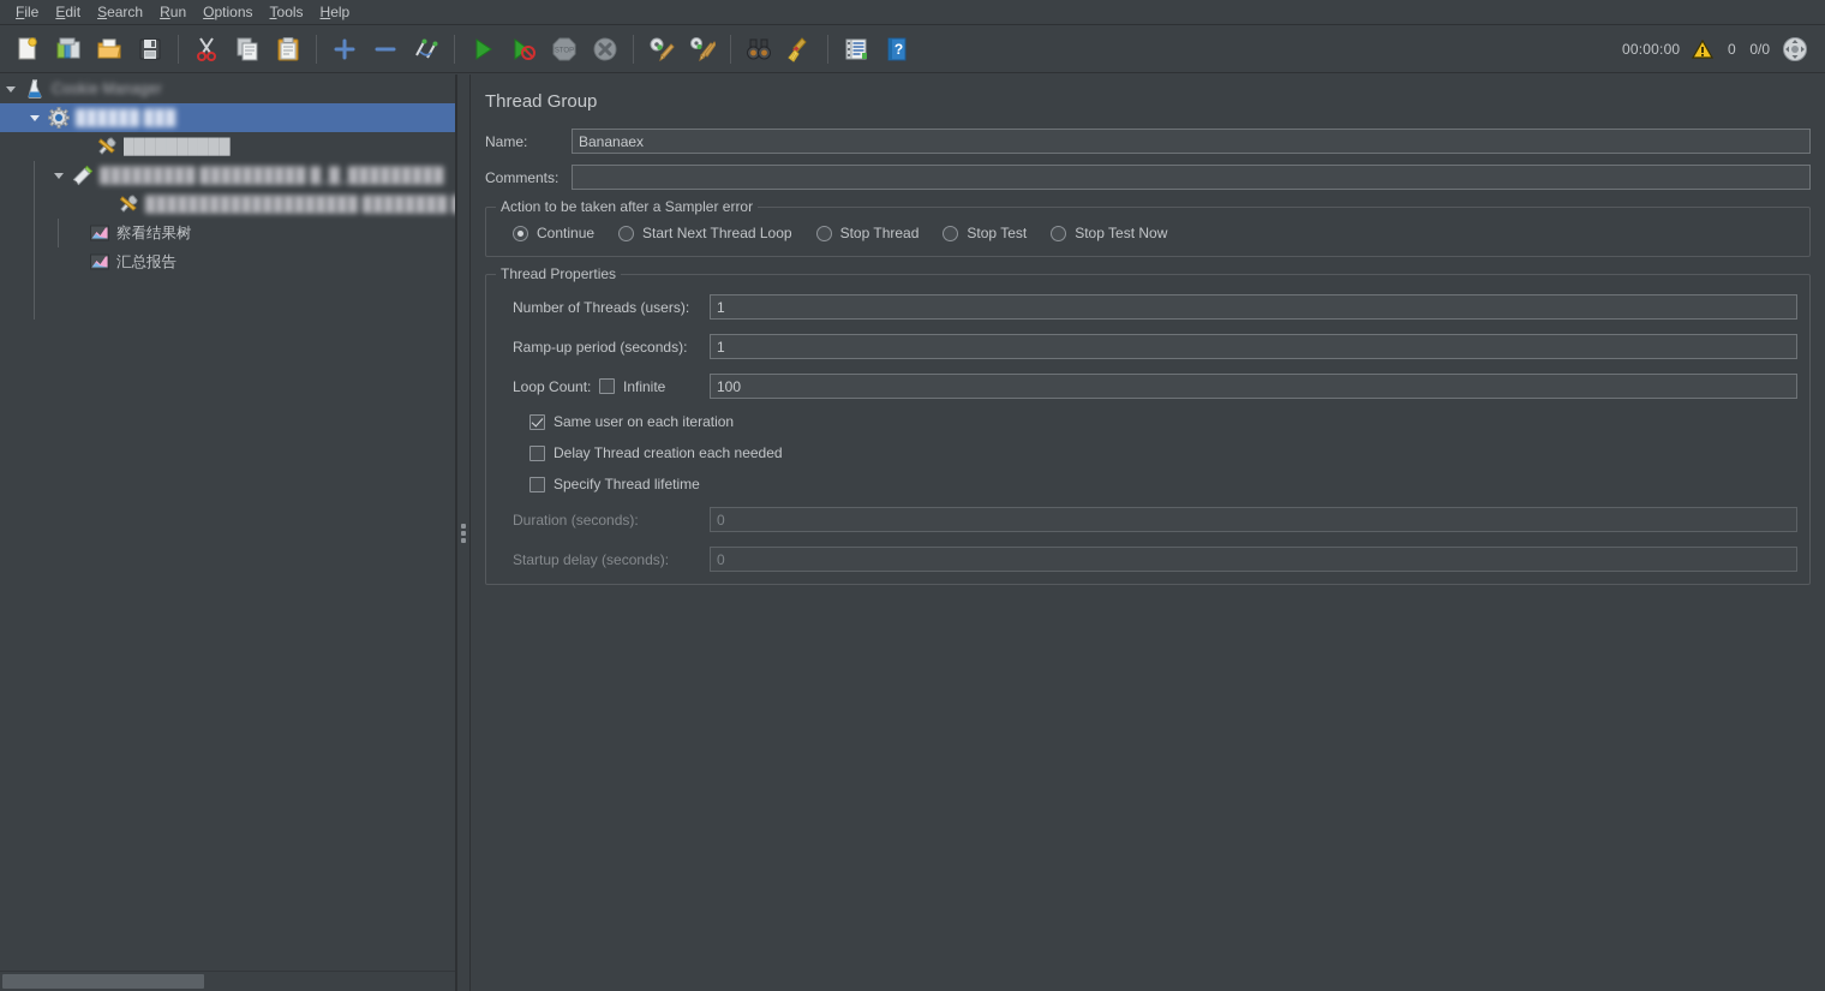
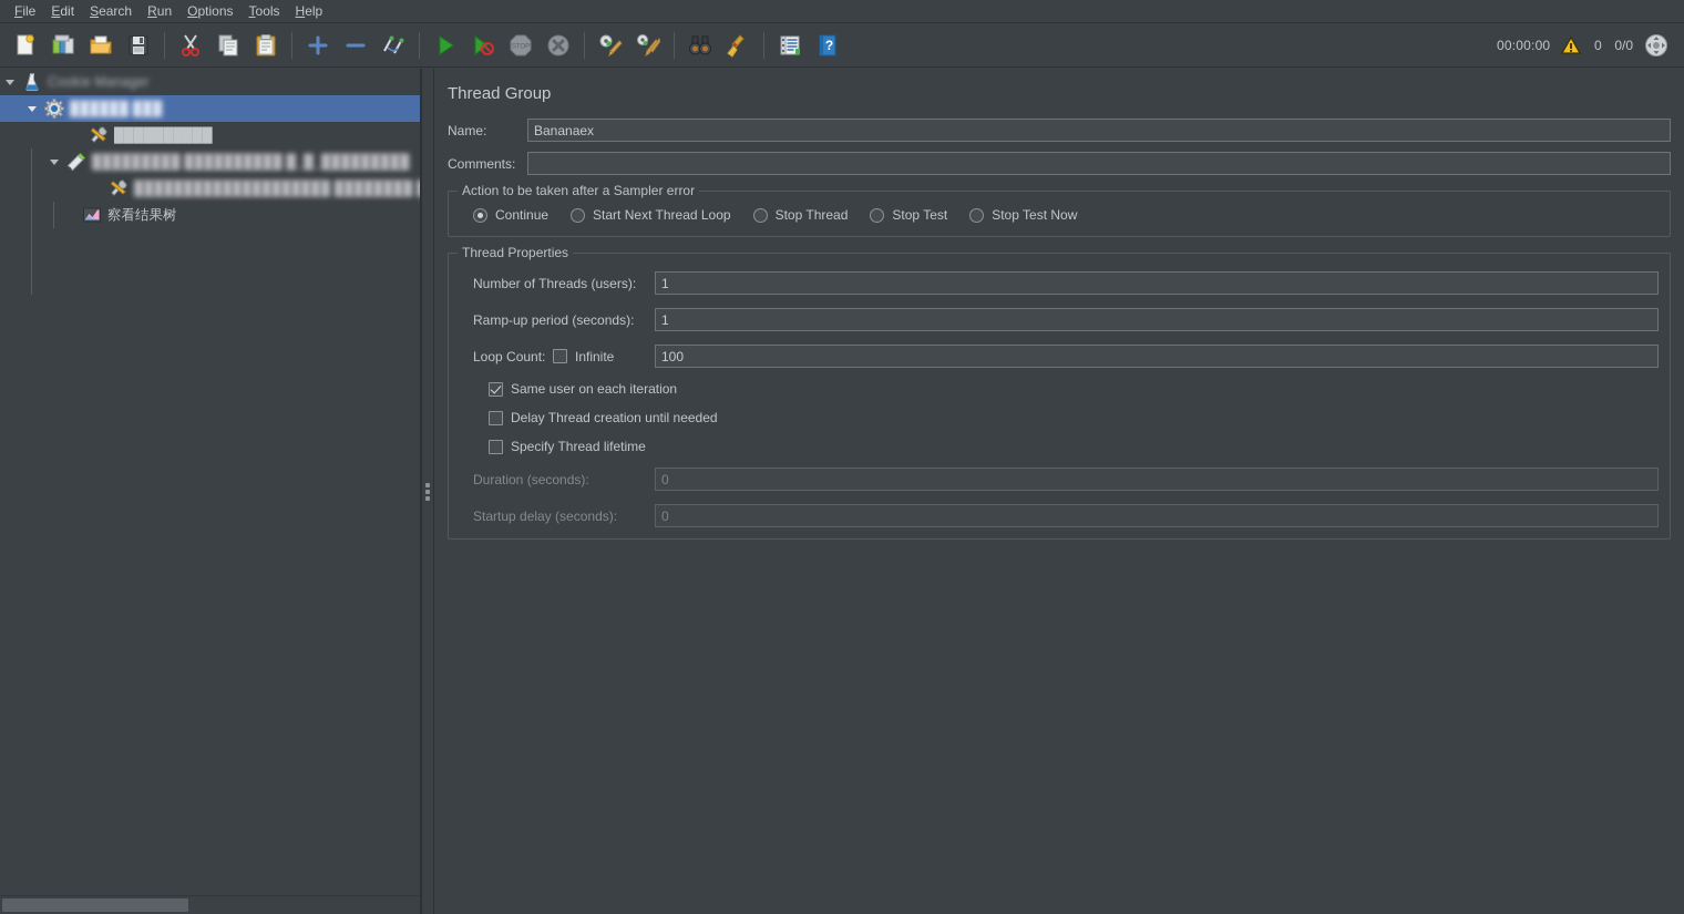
  File
  Edit
  Search
  Run
  Options
  Tools
  Help
  ?
  00:00:00
  0
  0/0
  Cookie Manager
  ██████ ███
  ██████████
  █████████ ██████████ █_█_█████████
  察看结果树
- 汇总报告
  Thread Group
  Name:
  Bananaex
  Comments:
  Action to be taken after a Sampler error
  Continue
  Start Next Thread Loop
  Stop Thread
  Stop Test
  Stop Test Now
  Thread Properties
  Number of Threads (users):
  1
  Ramp-up period (seconds):
  1
  Loop Count:
  Infinite
  100
  Same user on each iteration
- Delay Thread creation each needed
+ Delay Thread creation until needed
  Specify Thread lifetime
  Duration (seconds):
  0
  Startup delay (seconds):
  0
